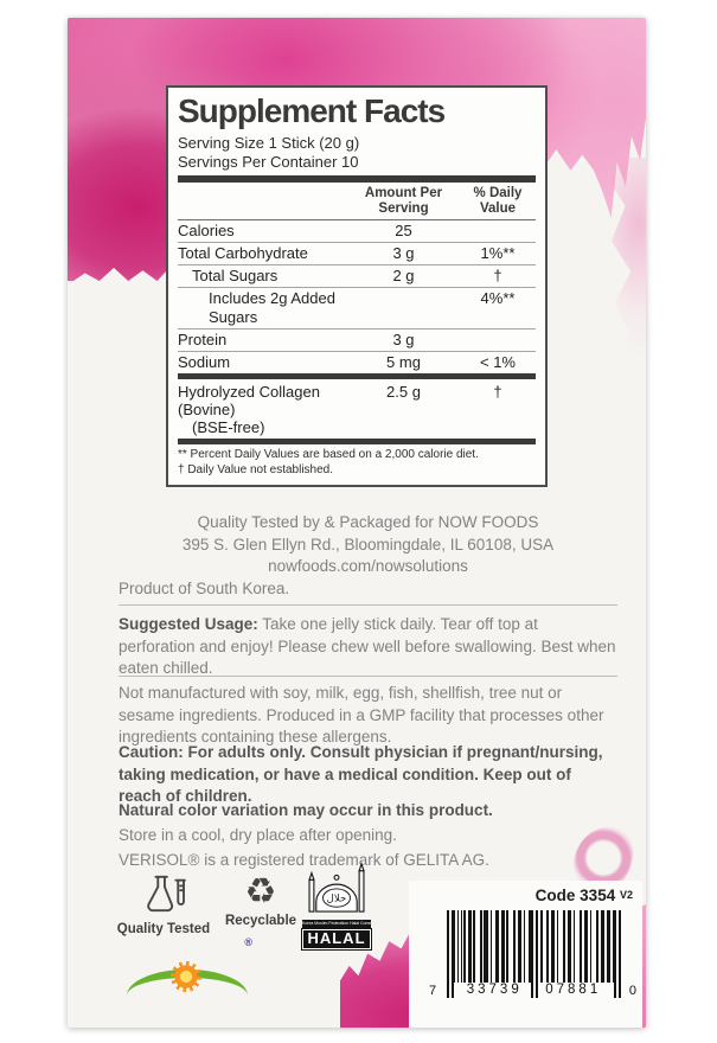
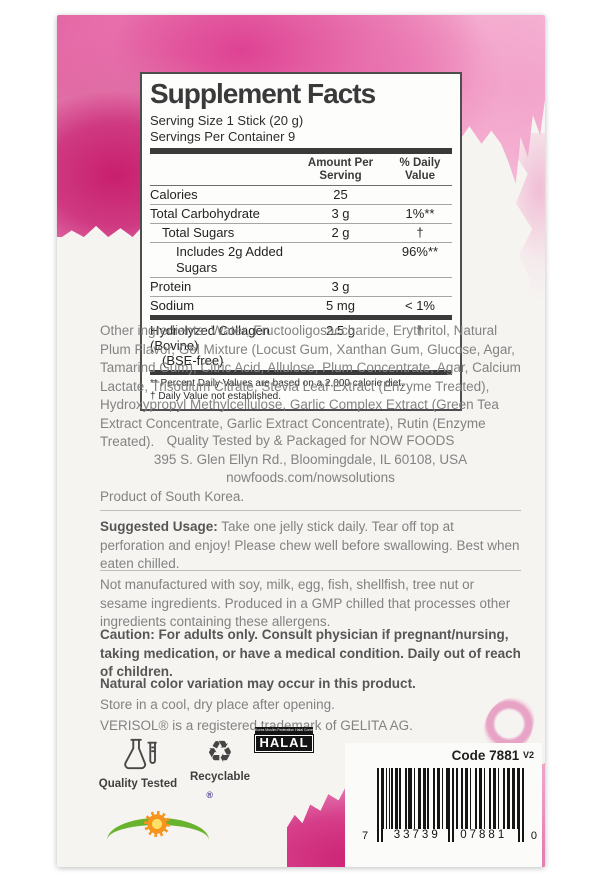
  Supplement Facts
  Serving Size 1 Stick (20 g)
- Servings Per Container 10
+ Servings Per Container 9
  Amount Per Serving
  % Daily Value
  Calories
  25
  Total Carbohydrate
  3 g
  1%**
  Total Sugars
  2 g
  †
  Includes 2g Added Sugars
- 4%**
+ 96%**
  Protein
  3 g
  Sodium
  5 mg
  < 1%
  Hydrolyzed Collagen (Bovine)
  (BSE-free)
  2.5 g
  †
  ** Percent Daily Values are based on a 2,000 calorie diet.
  † Daily Value not established.
+ Other ingredients: Water, Fructooligosaccharide, Erythritol, Natural Plum Flavor, Gel Mixture (Locust Gum, Xanthan Gum, Glucose, Agar, Tamarind Gum), Citric Acid, Allulose, Plum Concentrate, Agar, Calcium Lactate, Trisodium Citrate, Stevia Leaf Extract (Enzyme Treated), Hydroxypropyl Methylcellulose, Garlic Complex Extract (Green Tea Extract Concentrate, Garlic Extract Concentrate), Rutin (Enzyme Treated).
  Quality Tested by & Packaged for NOW FOODS
  395 S. Glen Ellyn Rd., Bloomingdale, IL 60108, USA
  nowfoods.com/nowsolutions
  Product of South Korea.
  Suggested Usage: Take one jelly stick daily. Tear off top at perforation and enjoy! Please chew well before swallowing. Best when eaten chilled.
- Not manufactured with soy, milk, egg, fish, shellfish, tree nut or sesame ingredients. Produced in a GMP facility that processes other ingredients containing these allergens.
+ Not manufactured with soy, milk, egg, fish, shellfish, tree nut or sesame ingredients. Produced in a GMP chilled that processes other ingredients containing these allergens.
- Caution: For adults only. Consult physician if pregnant/nursing, taking medication, or have a medical condition. Keep out of reach of children.
+ Caution: For adults only. Consult physician if pregnant/nursing, taking medication, or have a medical condition. Daily out of reach of children.
  Natural color variation may occur in this product.
  Store in a cool, dry place after opening.
  VERISOL® is a registered trademark of GELITA AG.
  Quality Tested
  ♻
  Recyclable
- حلال
  HALAL
- Code 3354 V2
+ Code 7881 V2
  7
  33739
  07881
  0
  ®
